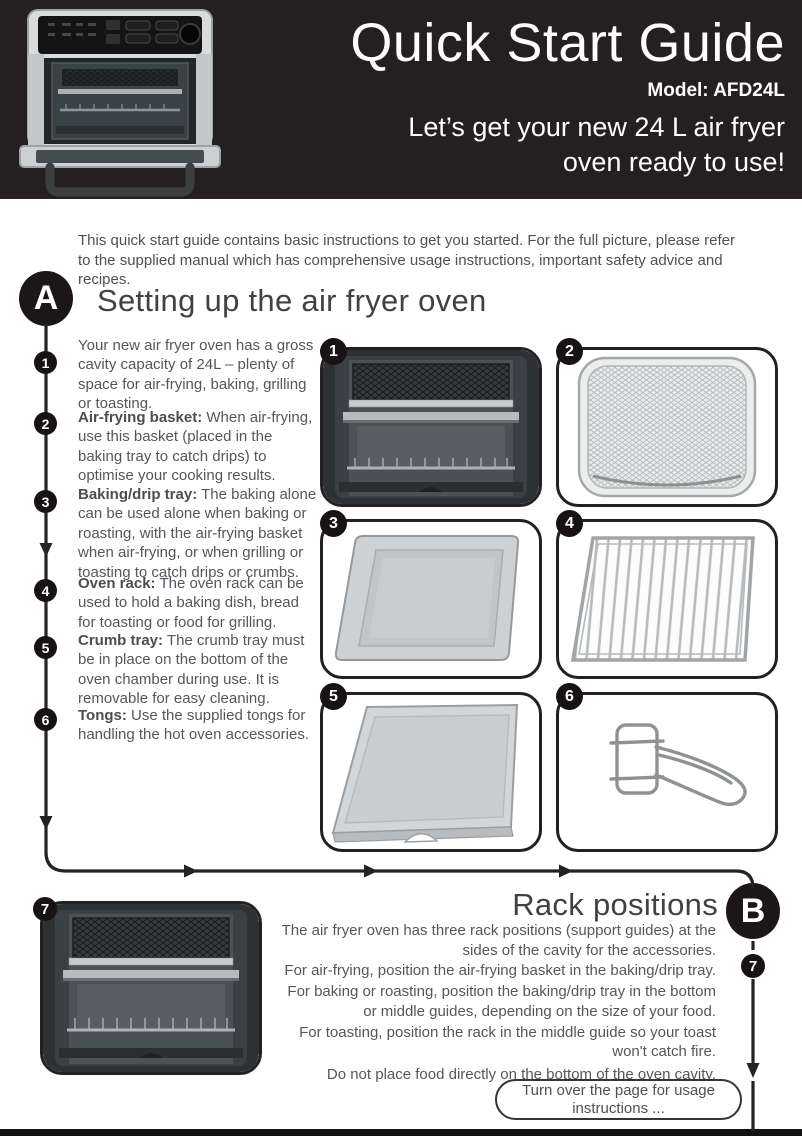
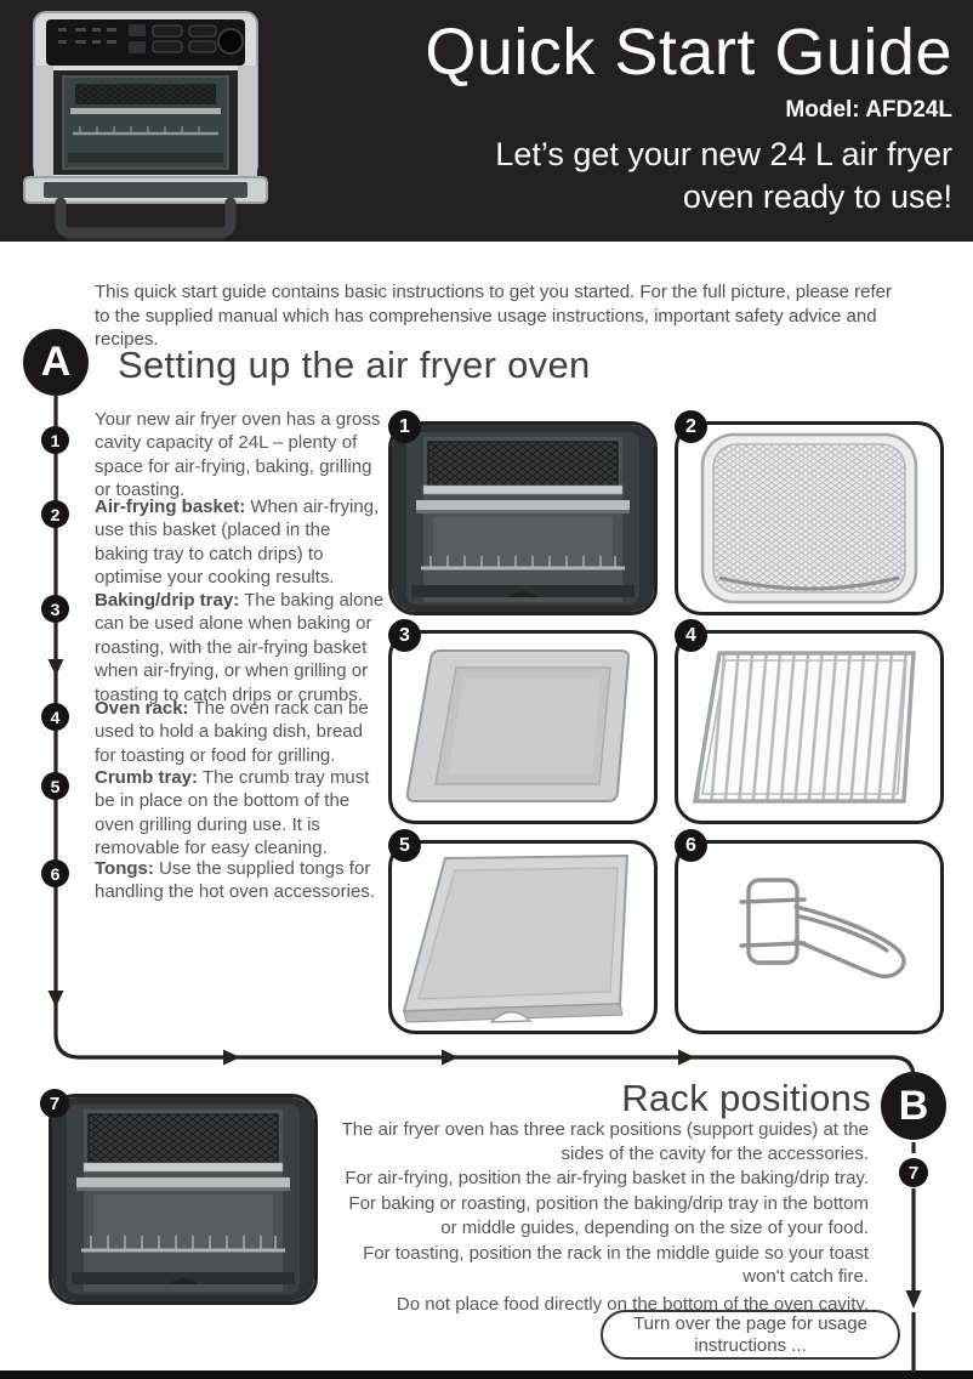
  Quick Start Guide
  Model: AFD24L
  Let’s get your new 24 L air fryer
  oven ready to use!
  This quick start guide contains basic instructions to get you started. For the full picture, please refer to the supplied manual which has comprehensive usage instructions, important safety advice and recipes.
  A
  Setting up the air fryer oven
  1
  2
  3
  4
  5
  6
  Your new air fryer oven has a gross cavity capacity of 24L – plenty of space for air-frying, baking, grilling or toasting.
  Air-frying basket: When air-frying, use this basket (placed in the baking tray to catch drips) to optimise your cooking results.
  Baking/drip tray: The baking alone can be used alone when baking or roasting, with the air-frying basket when air-frying, or when grilling or toasting to catch drips or crumbs.
  Oven rack: The oven rack can be used to hold a baking dish, bread for toasting or food for grilling.
- Crumb tray: The crumb tray must be in place on the bottom of the oven chamber during use. It is removable for easy cleaning.
+ Crumb tray: The crumb tray must be in place on the bottom of the oven grilling during use. It is removable for easy cleaning.
  Tongs: Use the supplied tongs for handling the hot oven accessories.
  1
  2
  3
  4
  5
  6
  B
  Rack positions
  7
  The air fryer oven has three rack positions (support guides) at the sides of the cavity for the accessories.
  For air-frying, position the air-frying basket in the baking/drip tray.
  For baking or roasting, position the baking/drip tray in the bottom or middle guides, depending on the size of your food.
  For toasting, position the rack in the middle guide so your toast won't catch fire.
  Do not place food directly on the bottom of the oven cavity.
  7
  Turn over the page for usage instructions ...
